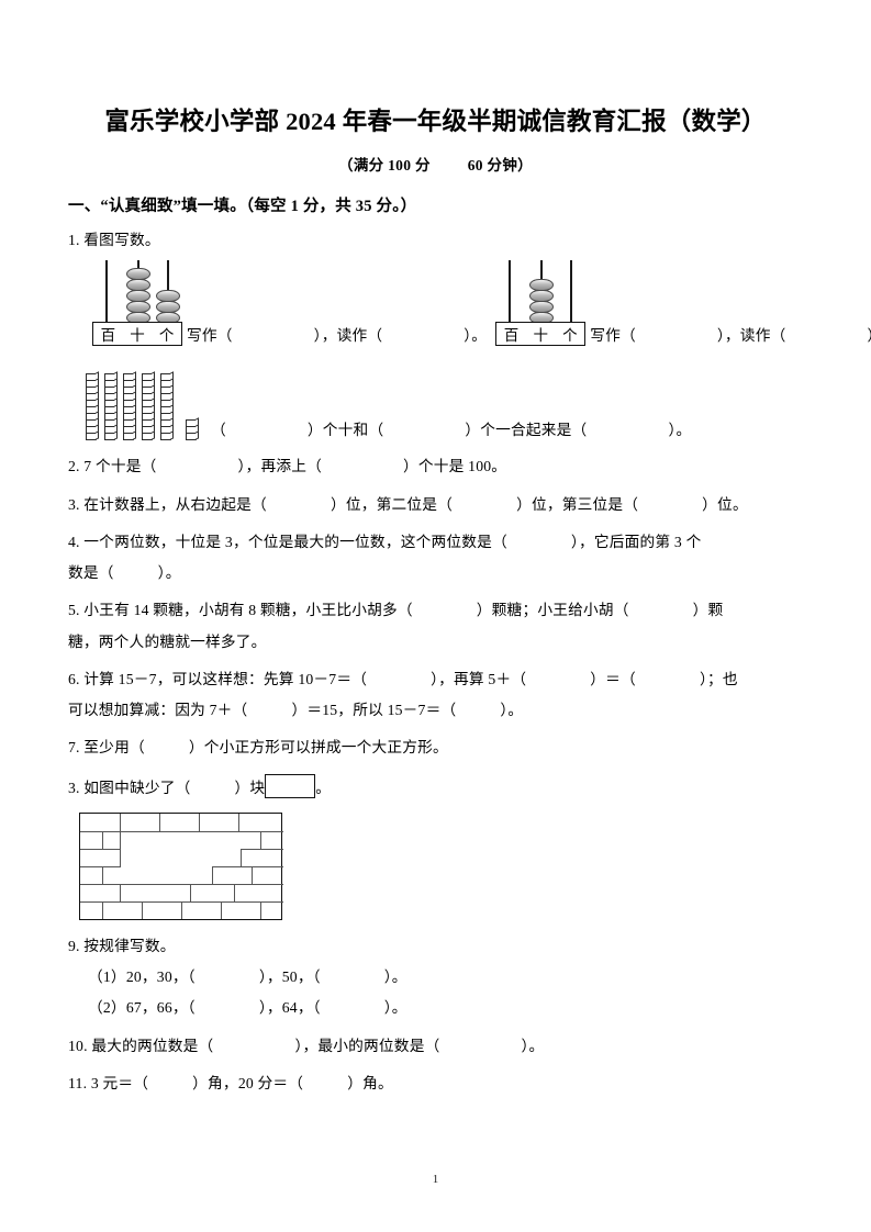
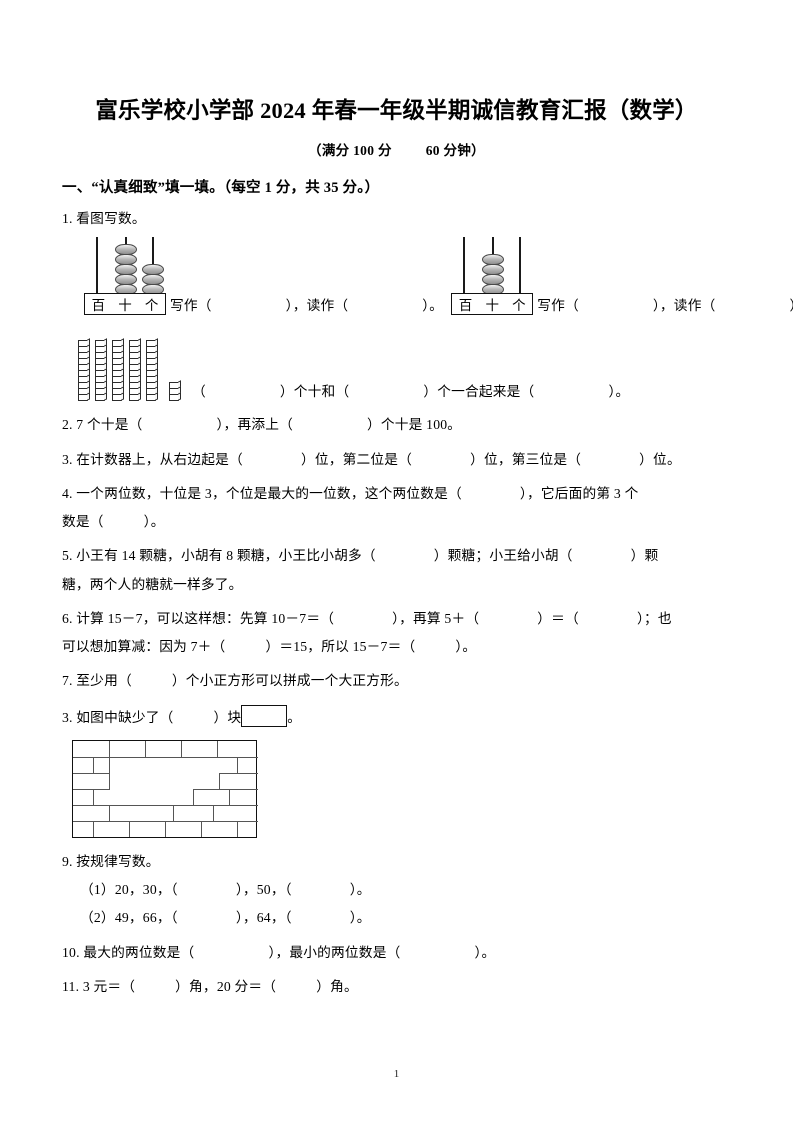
  富乐学校小学部 2024 年春一年级半期诚信教育汇报（数学）
  （满分 100 分 60 分钟）
  一、“认真细致”填一填。（每空 1 分，共 35 分。）
  1. 看图写数。
  百
  十
  个
  写作（ ），读作（ ）。
  百
  十
  个
  写作（ ），读作（
  （ ）个十和（ ）个一合起来是（ ）。
  2. 7 个十是（ ），再添上（ ）个十是 100。
  3. 在计数器上，从右边起是（ ）位，第二位是（ ）位，第三位是（ ）位。
  4. 一个两位数，十位是 3，个位是最大的一位数，这个两位数是（ ），它后面的第 3 个
  数是（ ）。
  5. 小王有 14 颗糖，小胡有 8 颗糖，小王比小胡多（ ）颗糖；小王给小胡（ ）颗
  糖，两个人的糖就一样多了。
  6. 计算 15－7，可以这样想：先算 10－7＝（ ），再算 5＋（ ）＝（ ）；也
  可以想加算减：因为 7＋（ ）＝15，所以 15－7＝（ ）。
  7. 至少用（ ）个小正方形可以拼成一个大正方形。
  3. 如图中缺少了（ ）块 。
  9. 按规律写数。
  （1）20，30，（ ），50，（ ）。
- （2）67，66，（ ），64，（ ）。
+ （2）49，66，（ ），64，（ ）。
  10. 最大的两位数是（ ），最小的两位数是（ ）。
  11. 3 元＝（ ）角，20 分＝（ ）角。
  1
